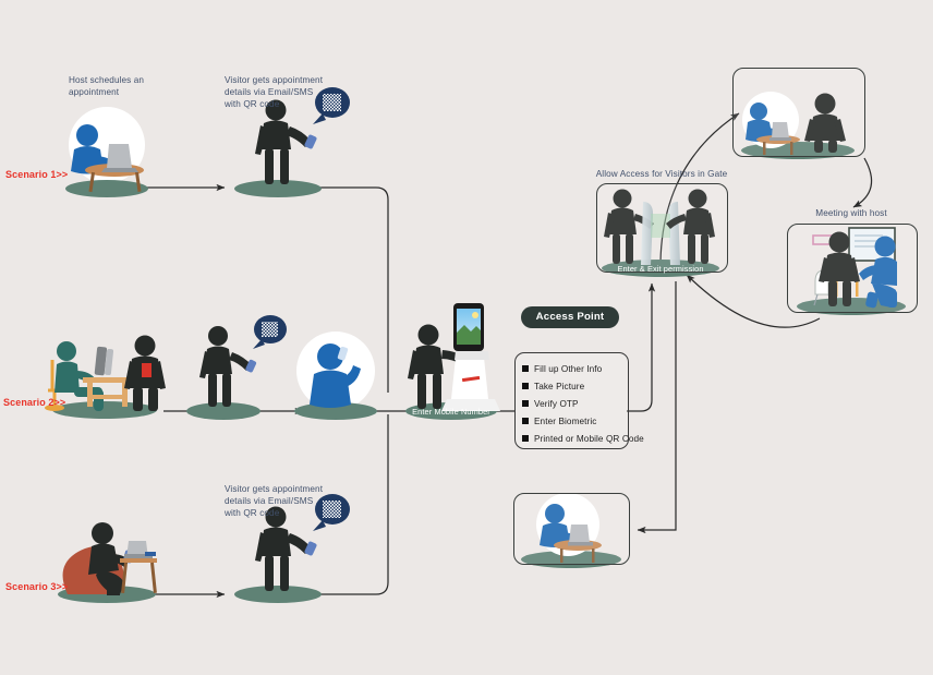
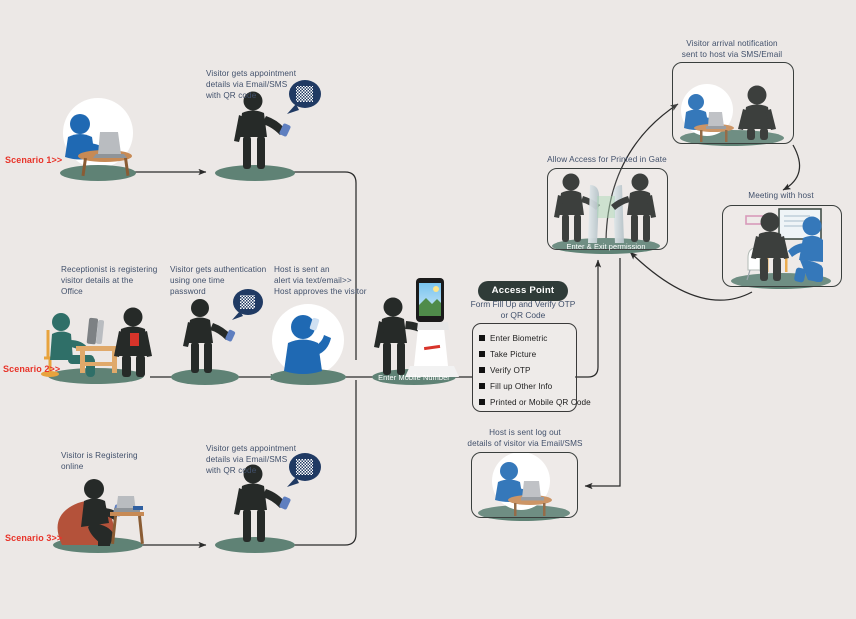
  Scenario 1>>
  Scenario 2>>
  Scenario 3>>
- Host schedules an
- appointment
  Visitor gets appointment
  details via Email/SMS
  with QR code
+ Receptionist is registering
+ visitor details at the
+ Office
+ Visitor gets authentication
+ using one time
+ password
+ Host is sent an
+ alert via text/email>>
+ Host approves the visitor
+ Visitor is Registering
+ online
  Visitor gets appointment
  details via Email/SMS
  with QR code
- Allow Access for Visitors in Gate
+ Allow Access for Printed in Gate
+ Visitor arrival notification
+ sent to host via SMS/Email
  Meeting with host
+ Host is sent log out
+ details of visitor via Email/SMS
  Enter Mobile Number
  Enter & Exit permission
  Access Point
+ Form Fill Up and Verify OTP
+ or QR Code
- Fill up Other Info
+ Enter Biometric
  Take Picture
  Verify OTP
- Enter Biometric
+ Fill up Other Info
  Printed or Mobile QR Code
